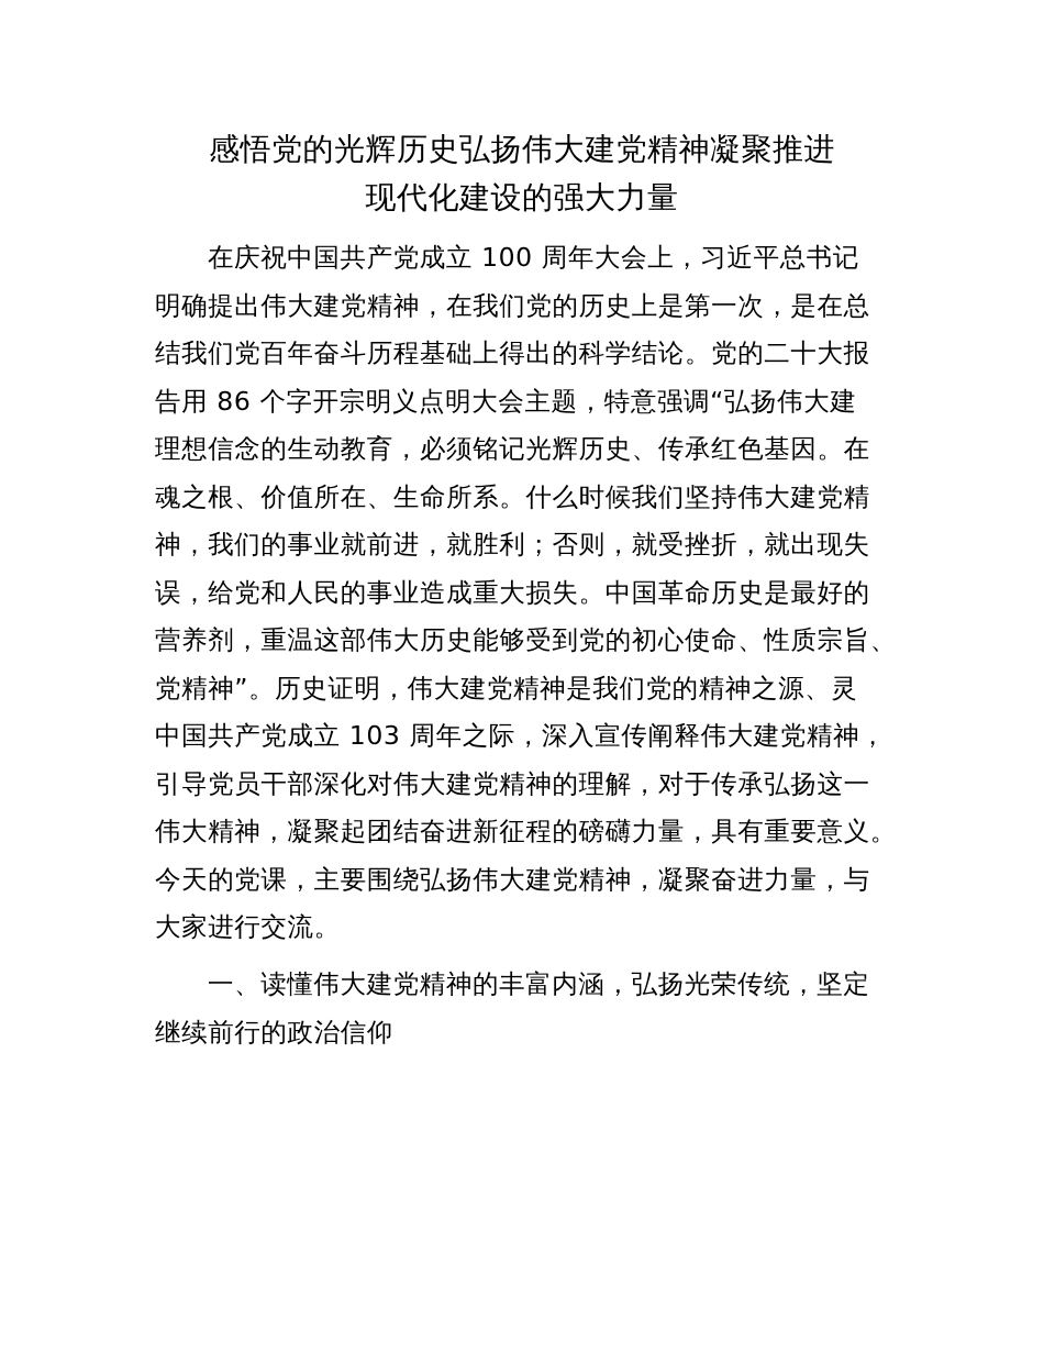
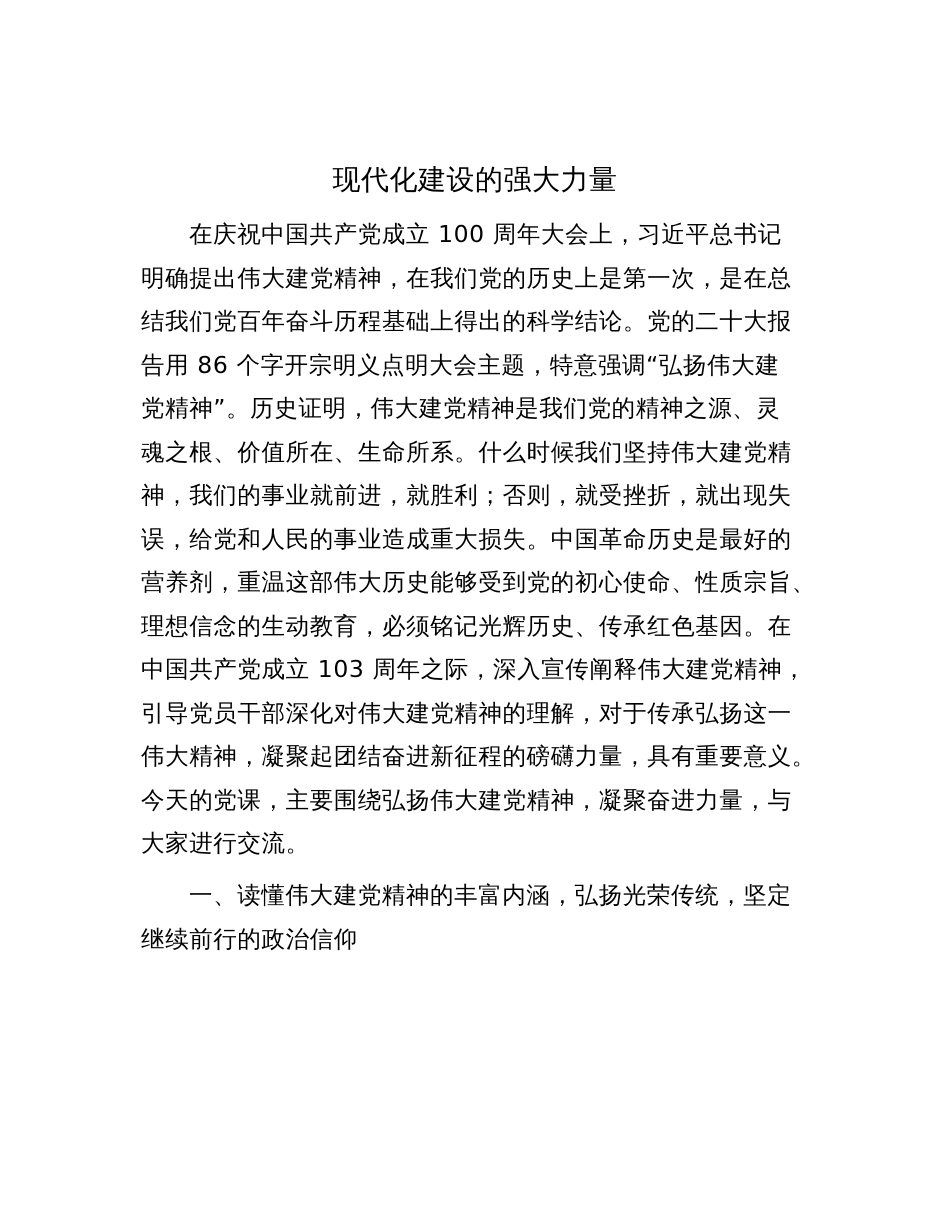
- 感悟党的光辉历史弘扬伟大建党精神凝聚推进
  现代化建设的强大力量
  在庆祝中国共产党成立 100 周年大会上，习近平总书记
  明确提出伟大建党精神，在我们党的历史上是第一次，是在总
  结我们党百年奋斗历程基础上得出的科学结论。党的二十大报
  告用 86 个字开宗明义点明大会主题，特意强调“弘扬伟大建
- 理想信念的生动教育，必须铭记光辉历史、传承红色基因。在
+ 党精神”。历史证明，伟大建党精神是我们党的精神之源、灵
  魂之根、价值所在、生命所系。什么时候我们坚持伟大建党精
  神，我们的事业就前进，就胜利；否则，就受挫折，就出现失
  误，给党和人民的事业造成重大损失。中国革命历史是最好的
  营养剂，重温这部伟大历史能够受到党的初心使命、性质宗旨、
- 党精神”。历史证明，伟大建党精神是我们党的精神之源、灵
+ 理想信念的生动教育，必须铭记光辉历史、传承红色基因。在
  中国共产党成立 103 周年之际，深入宣传阐释伟大建党精神，
  引导党员干部深化对伟大建党精神的理解，对于传承弘扬这一
  伟大精神，凝聚起团结奋进新征程的磅礴力量，具有重要意义。
  今天的党课，主要围绕弘扬伟大建党精神，凝聚奋进力量，与
  大家进行交流。
  一、读懂伟大建党精神的丰富内涵，弘扬光荣传统，坚定
  继续前行的政治信仰
